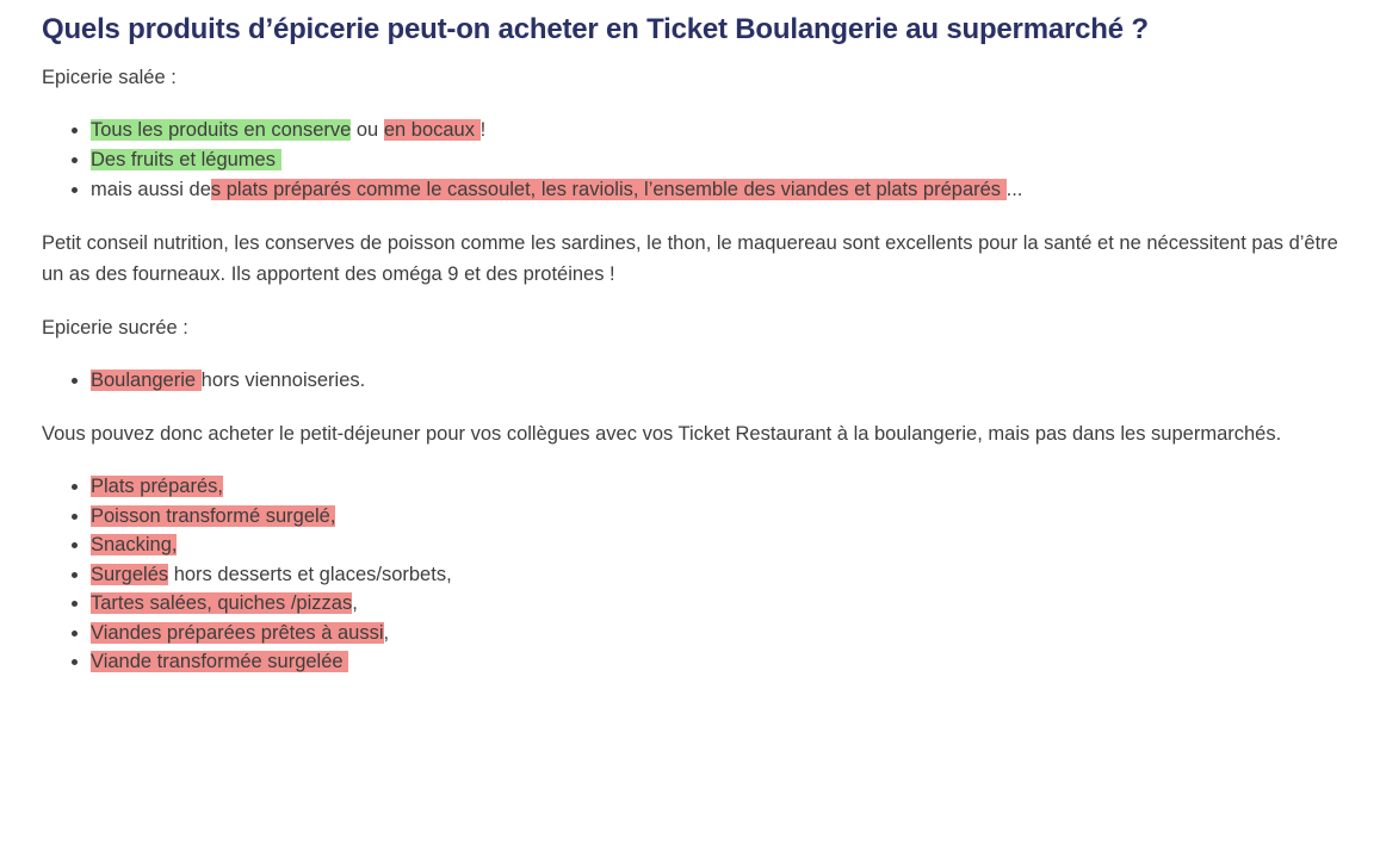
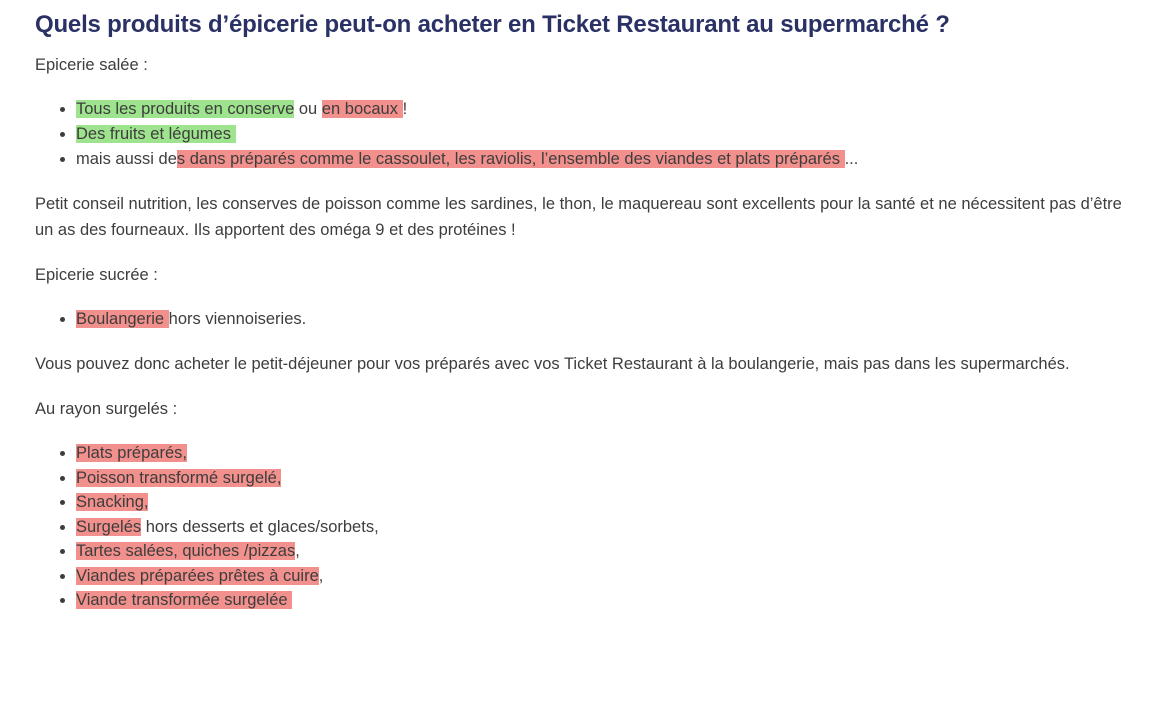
- Quels produits d’épicerie peut-on acheter en Ticket Boulangerie au supermarché ?
+ Quels produits d’épicerie peut-on acheter en Ticket Restaurant au supermarché ?
  Epicerie salée :
  Tous les produits en conserve ou en bocaux !
  Des fruits et légumes
- mais aussi des plats préparés comme le cassoulet, les raviolis, l’ensemble des viandes et plats préparés ...
+ mais aussi des dans préparés comme le cassoulet, les raviolis, l’ensemble des viandes et plats préparés ...
  Petit conseil nutrition, les conserves de poisson comme les sardines, le thon, le maquereau sont excellents pour la santé et ne nécessitent pas d’être un as des fourneaux. Ils apportent des oméga 9 et des protéines !
  Epicerie sucrée :
  Boulangerie hors viennoiseries.
- Vous pouvez donc acheter le petit-déjeuner pour vos collègues avec vos Ticket Restaurant à la boulangerie, mais pas dans les supermarchés.
+ Vous pouvez donc acheter le petit-déjeuner pour vos préparés avec vos Ticket Restaurant à la boulangerie, mais pas dans les supermarchés.
+ Au rayon surgelés :
  Plats préparés,
  Poisson transformé surgelé,
  Snacking,
  Surgelés hors desserts et glaces/sorbets,
  Tartes salées, quiches /pizzas,
- Viandes préparées prêtes à aussi,
+ Viandes préparées prêtes à cuire,
  Viande transformée surgelée
